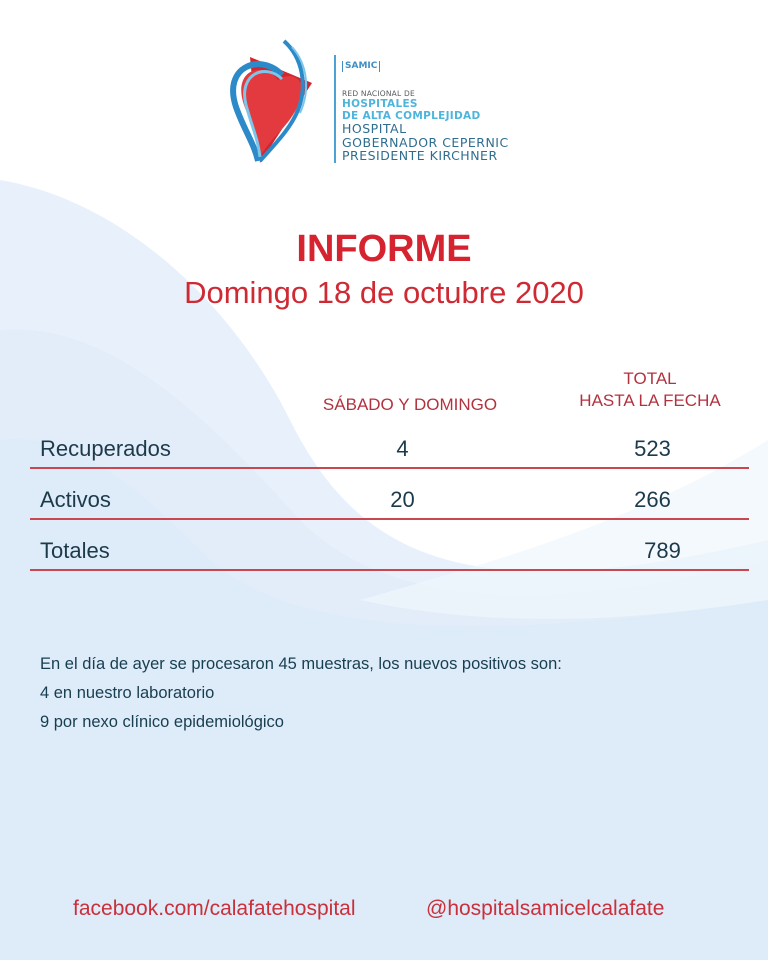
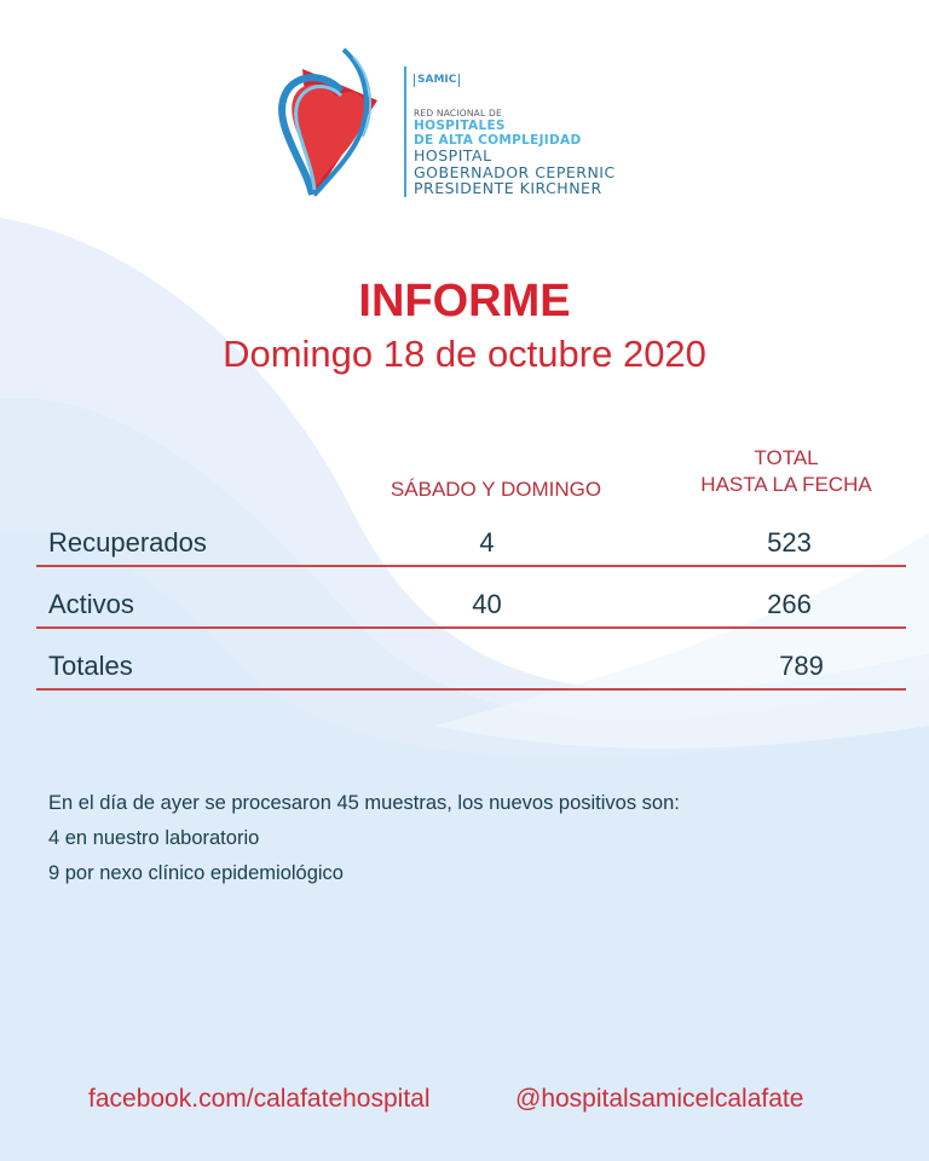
  SAMIC
  RED NACIONAL DE
  HOSPITALES
  DE ALTA COMPLEJIDAD
  HOSPITAL
  GOBERNADOR CEPERNIC
  PRESIDENTE KIRCHNER
  INFORME
  Domingo 18 de octubre 2020
  SÁBADO Y DOMINGO
  TOTAL
  HASTA LA FECHA
  Recuperados
  4
  523
  Activos
- 20
+ 40
  266
  Totales
  789
  En el día de ayer se procesaron 45 muestras, los nuevos positivos son:
  4 en nuestro laboratorio
  9 por nexo clínico epidemiológico
  facebook.com/calafatehospital
  @hospitalsamicelcalafate
